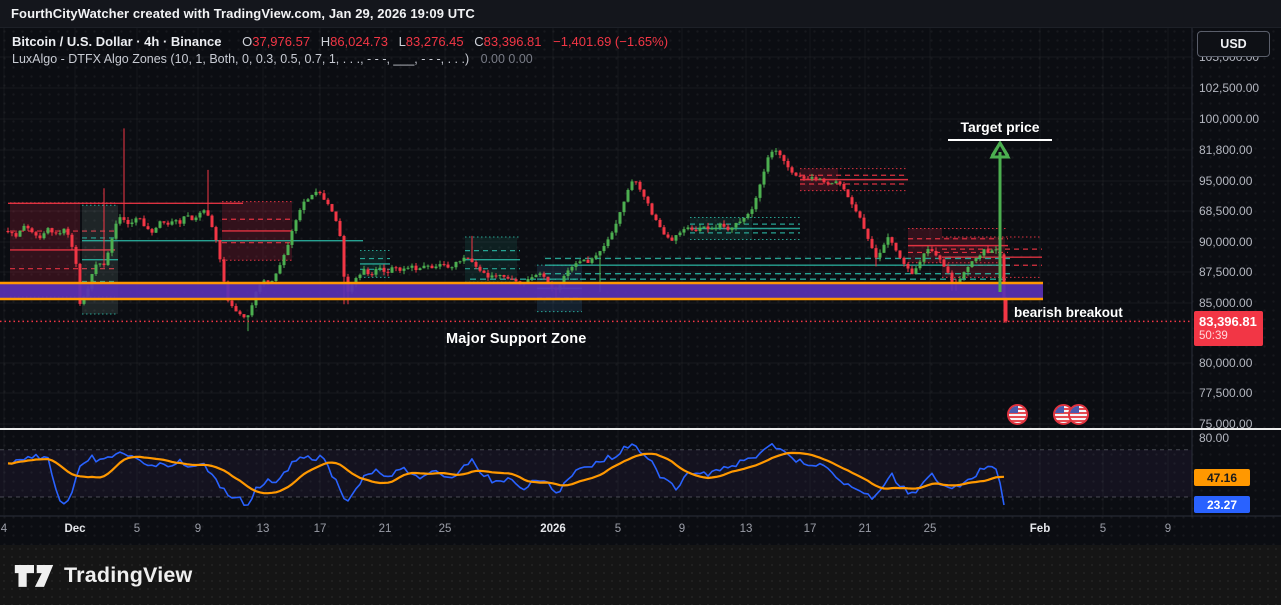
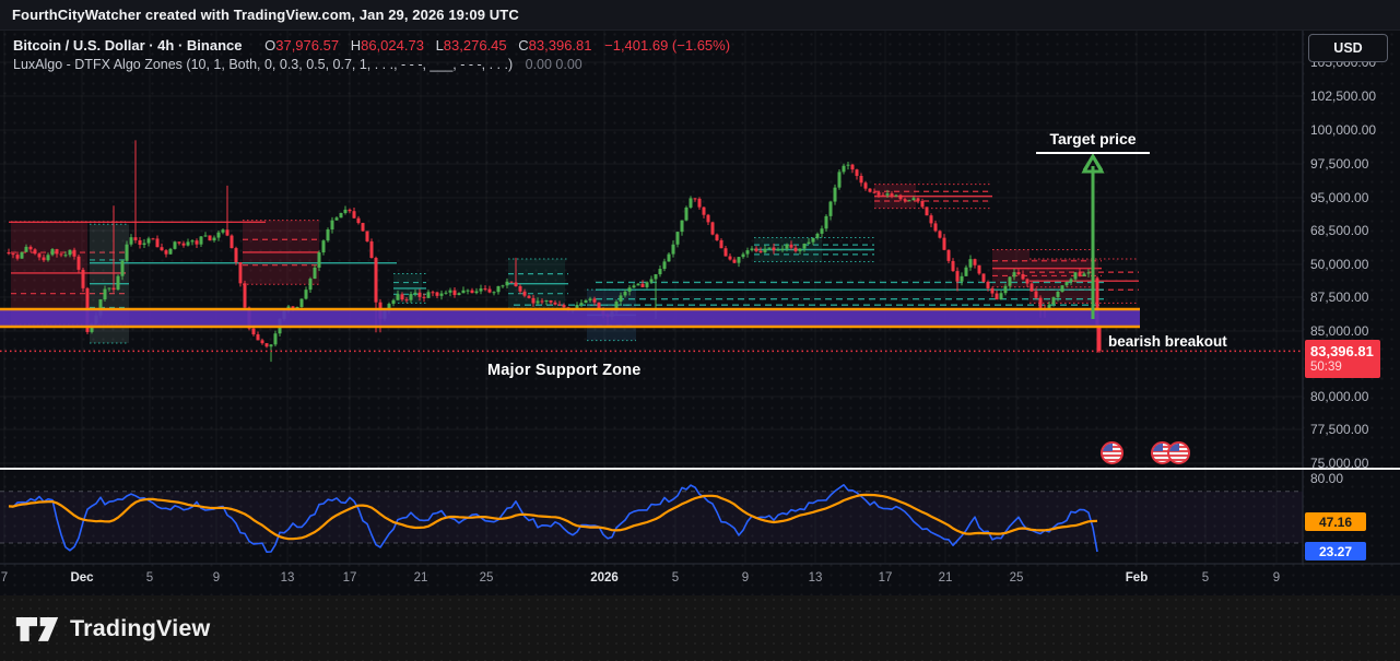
  FourthCityWatcher created with TradingView.com, Jan 29, 2026 19:09 UTC
  Bitcoin / U.S. Dollar · 4h · Binance O37,976.57 H86,024.73 L83,276.45 C83,396.81 −1,401.69 (−1.65%)
  LuxAlgo - DTFX Algo Zones (10, 1, Both, 0, 0.3, 0.5, 0.7, 1, . . ., - - -, ___, - - -, . . .) 0.00 0.00
  USD
  105,000.00
  102,500.00
  100,000.00
- 81,800.00
+ 97,500.00
  95,000.00
  68,500.00
- 90,000.00
+ 50,000.00
  87,500.00
  85,000.00
  80,000.00
  77,500.00
  75,000.00
- 4
+ 7
  Dec
  5
  9
  13
  17
  21
  25
  2026
  5
  9
  13
  17
  21
  25
  Feb
  5
  9
  83,396.81
  50:39
  80.00
  47.16
  23.27
  Target price
  bearish breakout
  Major Support Zone
  TradingView
